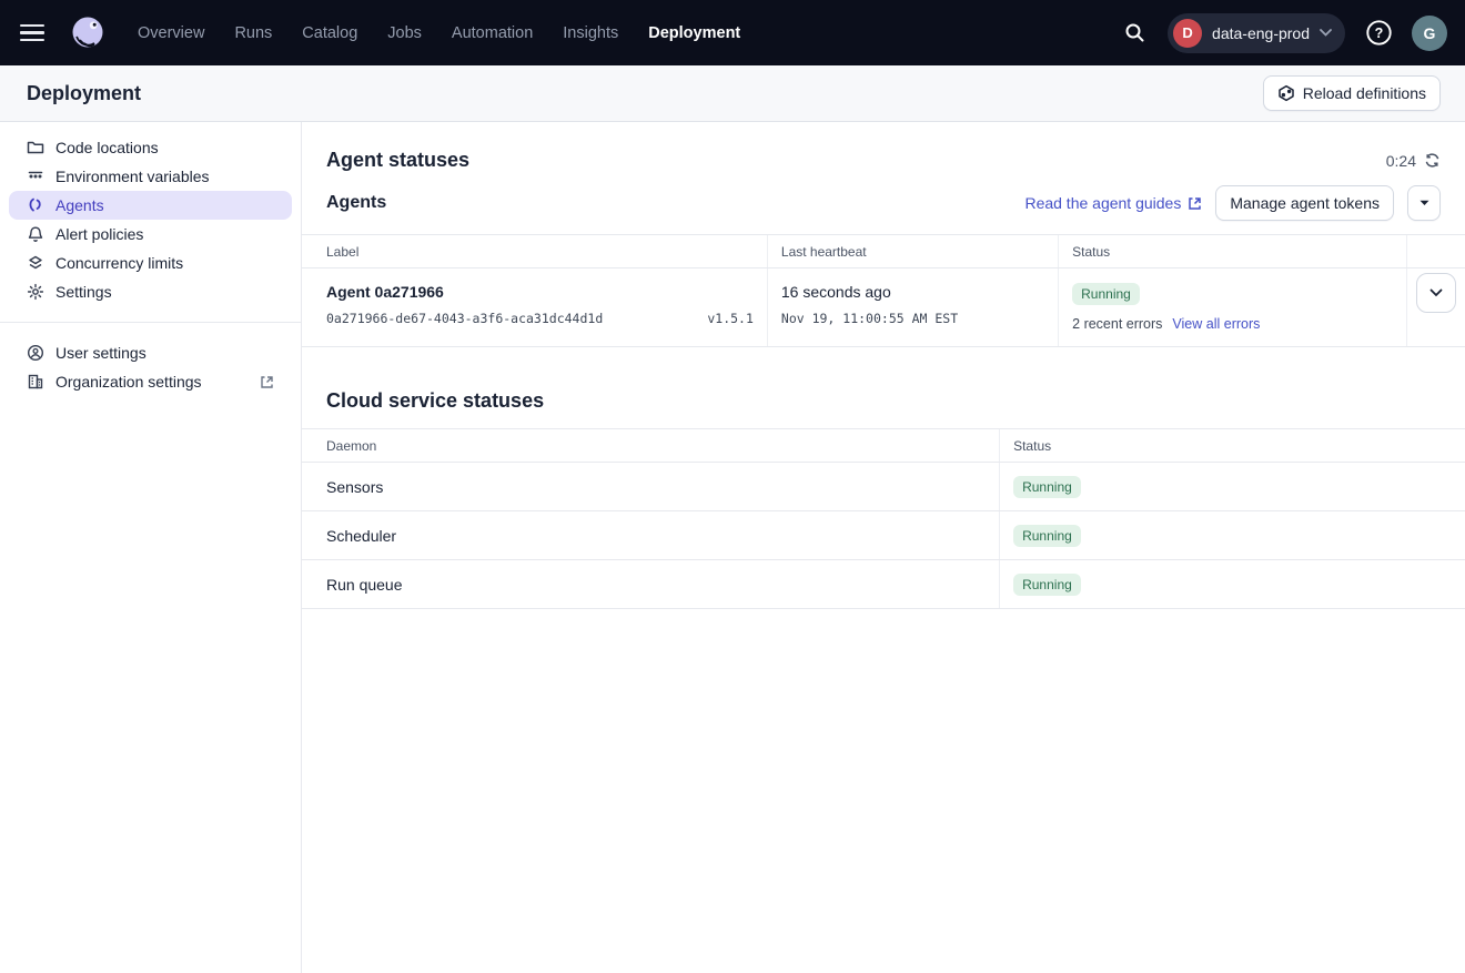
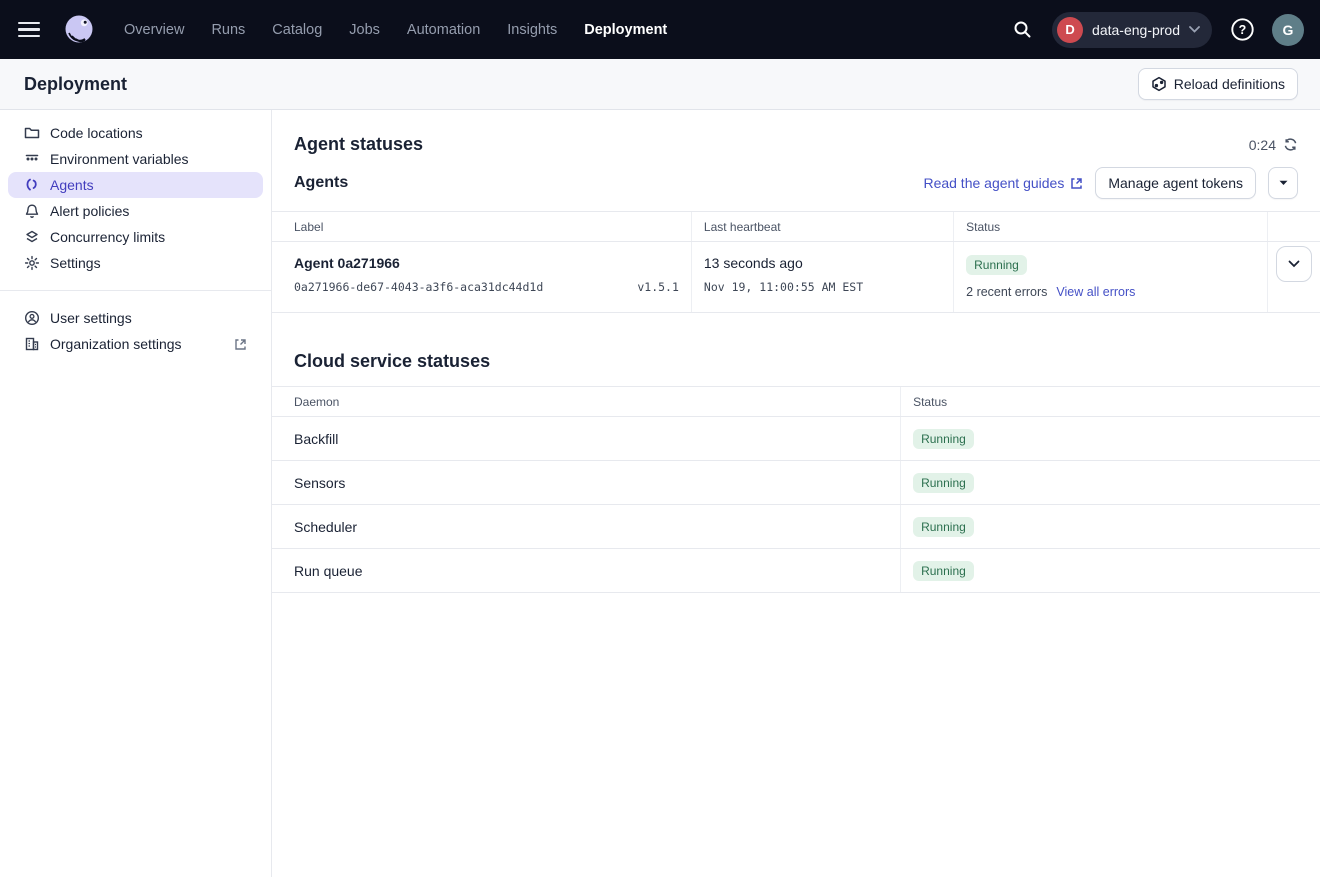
  Overview
  Runs
  Catalog
  Jobs
  Automation
  Insights
  Deployment
  D
  data-eng-prod
  ?
  G
  Deployment
  Reload definitions
  Code locations
  Environment variables
  Agents
  Alert policies
  Concurrency limits
  Settings
  User settings
  Organization settings
  Agent statuses
  0:24
  Agents
  Read the agent guides
  Manage agent tokens
  Label	Last heartbeat	Status
- Agent 0a271966 0a271966-de67-4043-a3f6-aca31dc44d1d v1.5.1	16 seconds ago Nov 19, 11:00:55 AM EST	Running 2 recent errors View all errors
+ Agent 0a271966 0a271966-de67-4043-a3f6-aca31dc44d1d v1.5.1	13 seconds ago Nov 19, 11:00:55 AM EST	Running 2 recent errors View all errors
  Cloud service statuses
  Daemon	Status
+ Backfill	Running
  Sensors	Running
  Scheduler	Running
  Run queue	Running
